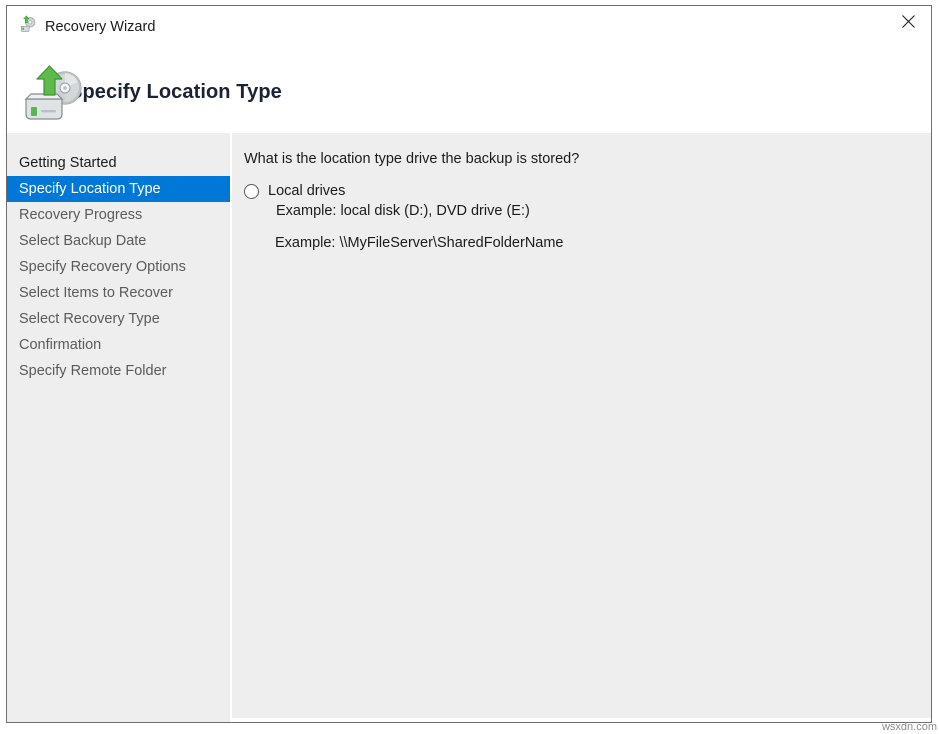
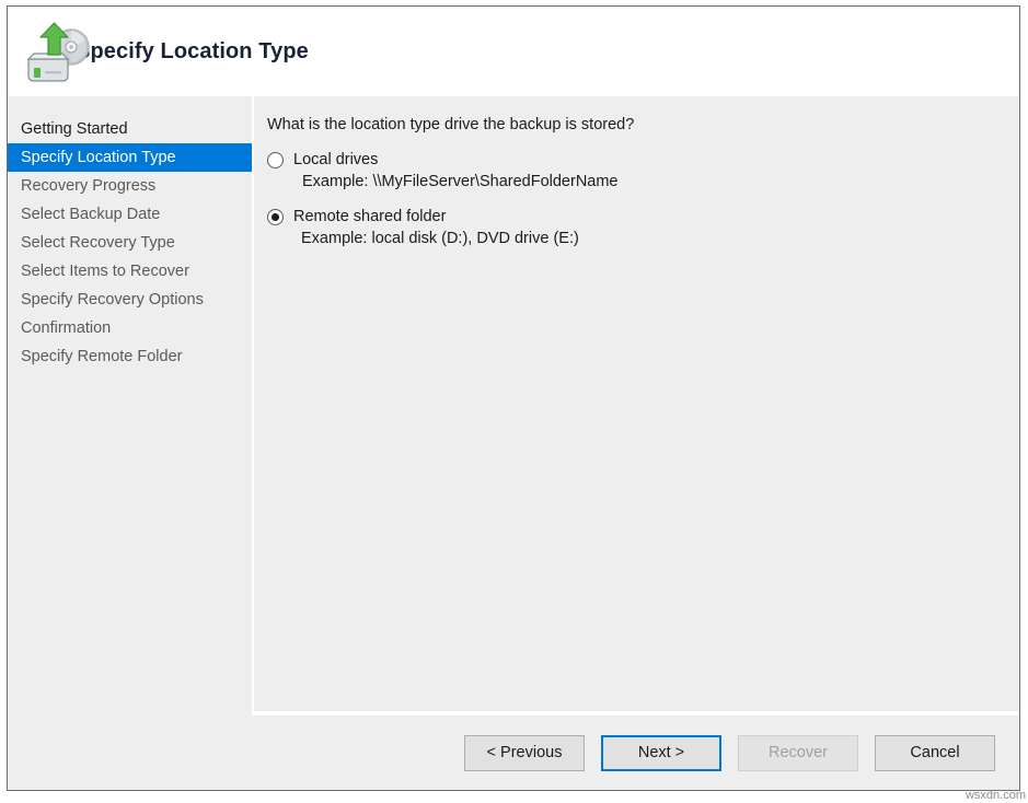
- Recovery Wizard
  pecify Location Type
  Getting Started
  Specify Location Type
  Recovery Progress
  Select Backup Date
- Specify Recovery Options
+ Select Recovery Type
  Select Items to Recover
- Select Recovery Type
+ Specify Recovery Options
  Confirmation
  Specify Remote Folder
  What is the location type drive the backup is stored?
  Local drives
- Example: local disk (D:), DVD drive (E:)
+ Example: \\MyFileServer\SharedFolderName
+ Remote shared folder
- Example: \\MyFileServer\SharedFolderName
+ Example: local disk (D:), DVD drive (E:)
+ < Previous
+ Next >
+ Recover
+ Cancel
  wsxdn.com
